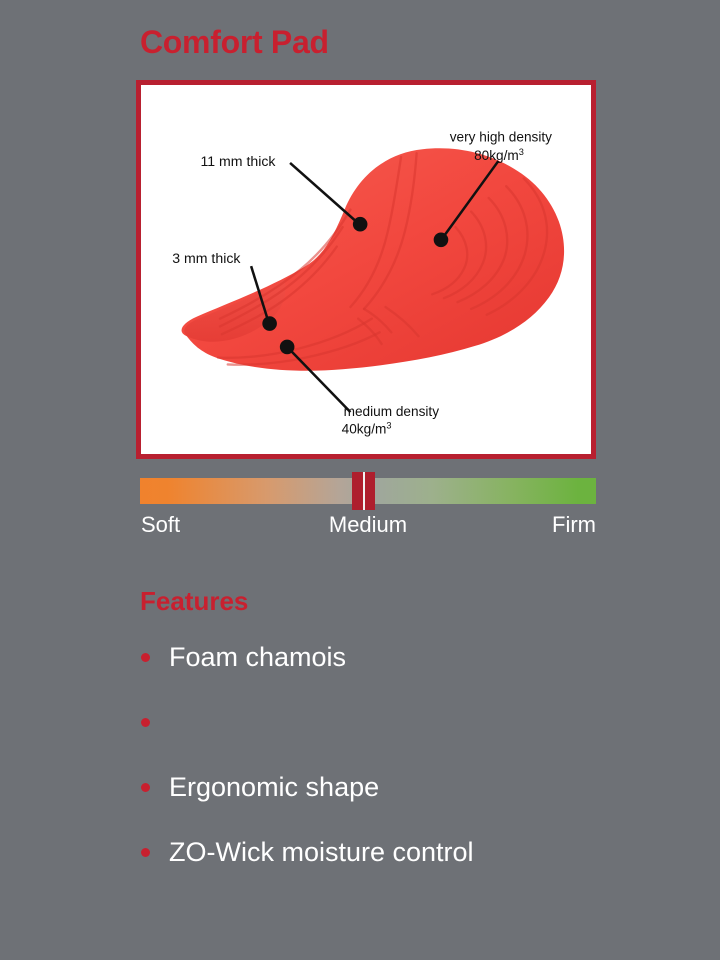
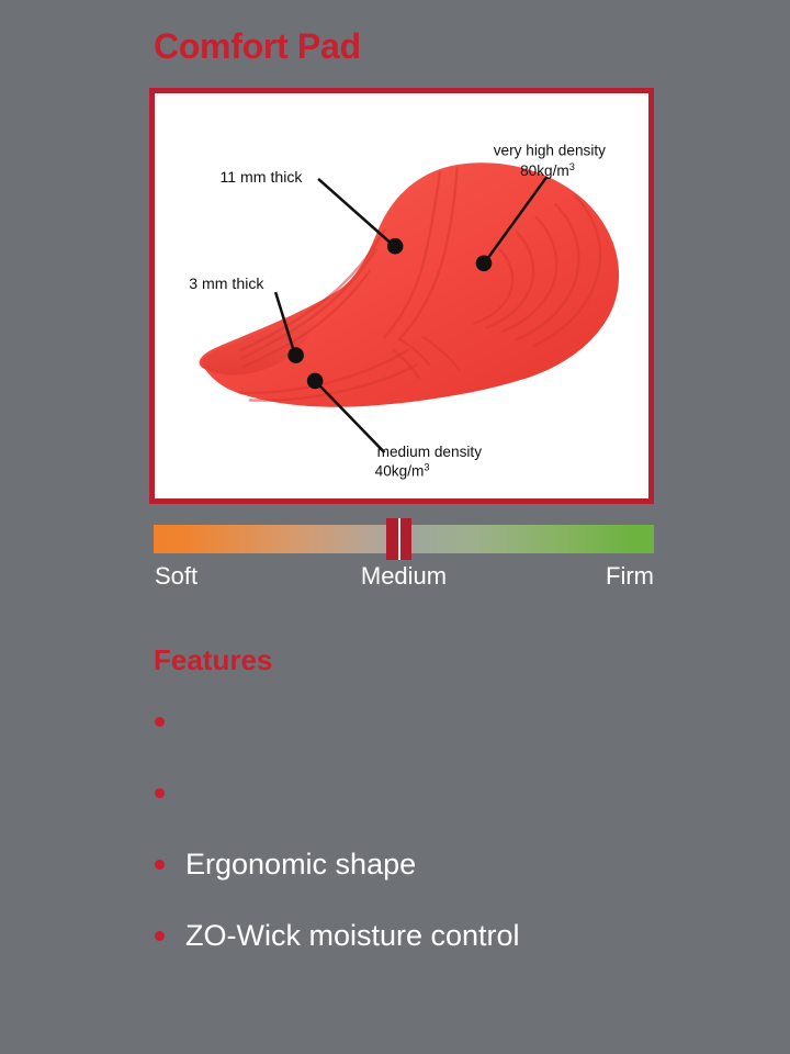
  Comfort Pad
  11 mm thick
  3 mm thick
  very high density
  80kg/m3
  medium density
  40kg/m3
  Soft
  Medium
  Firm
  Features
- Foam chamois
  Ergonomic shape
  ZO-Wick moisture control
